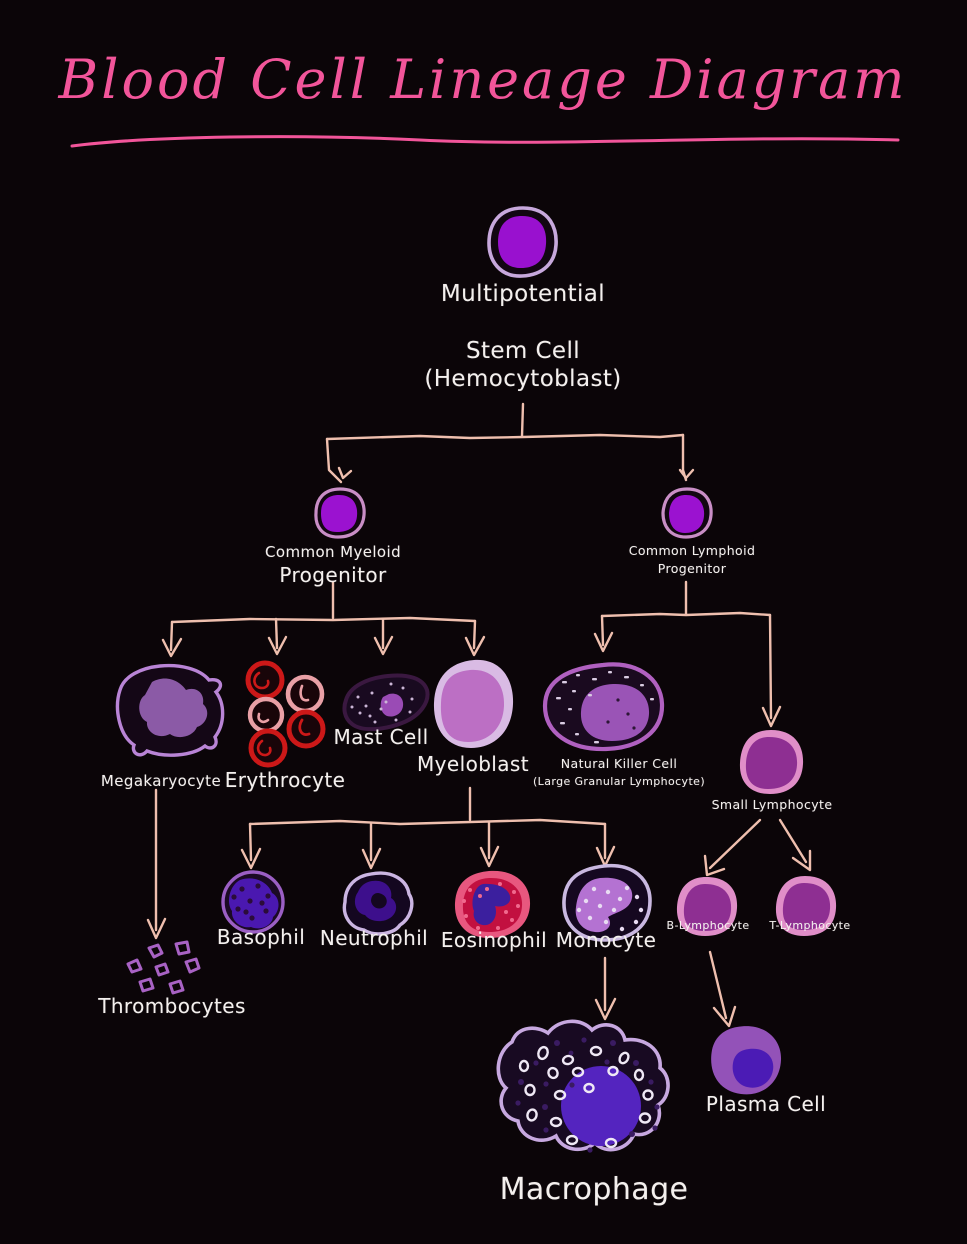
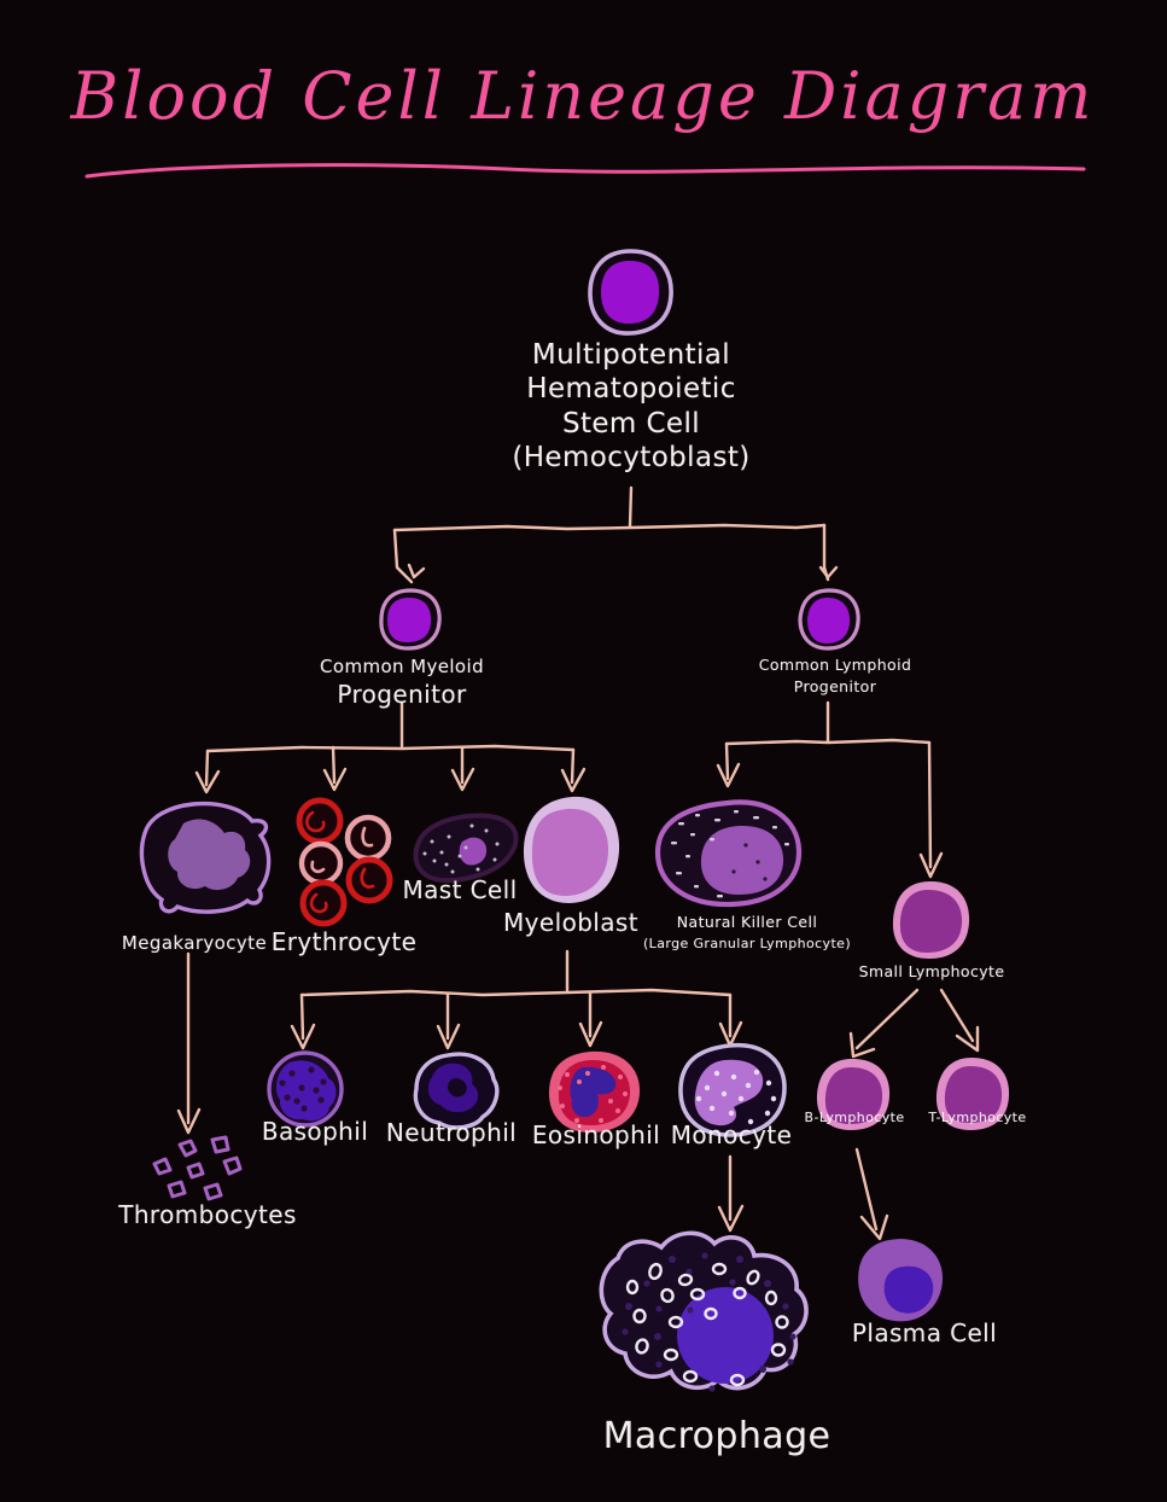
  Blood Cell Lineage Diagram
  Multipotential
+ Hematopoietic
  Stem Cell
  (Hemocytoblast)
  Common Myeloid
  Progenitor
  Common Lymphoid
  Progenitor
  Megakaryocyte
  Erythrocyte
  Mast Cell
  Myeloblast
  Natural Killer Cell
  (Large Granular Lymphocyte)
  Small Lymphocyte
  Thrombocytes
  Basophil
  Neutrophil
  Eosinophil
  Monocyte
  B-Lymphocyte
  T-Lymphocyte
  Macrophage
  Plasma Cell
